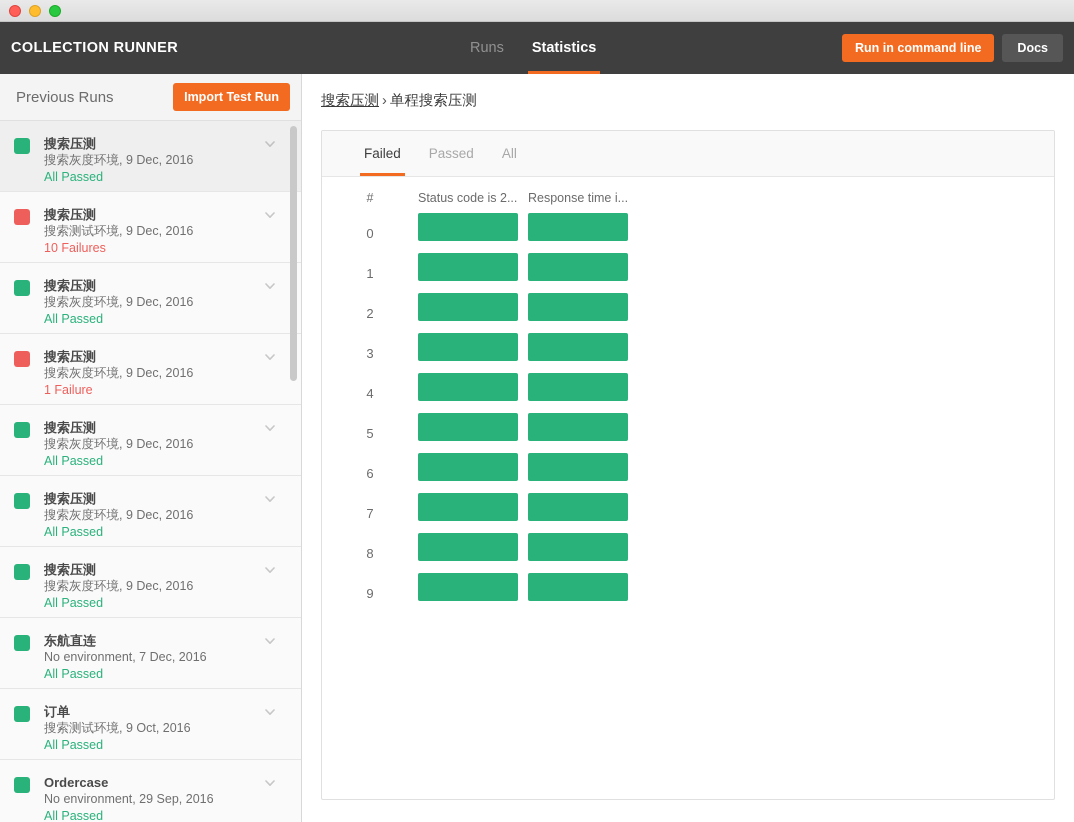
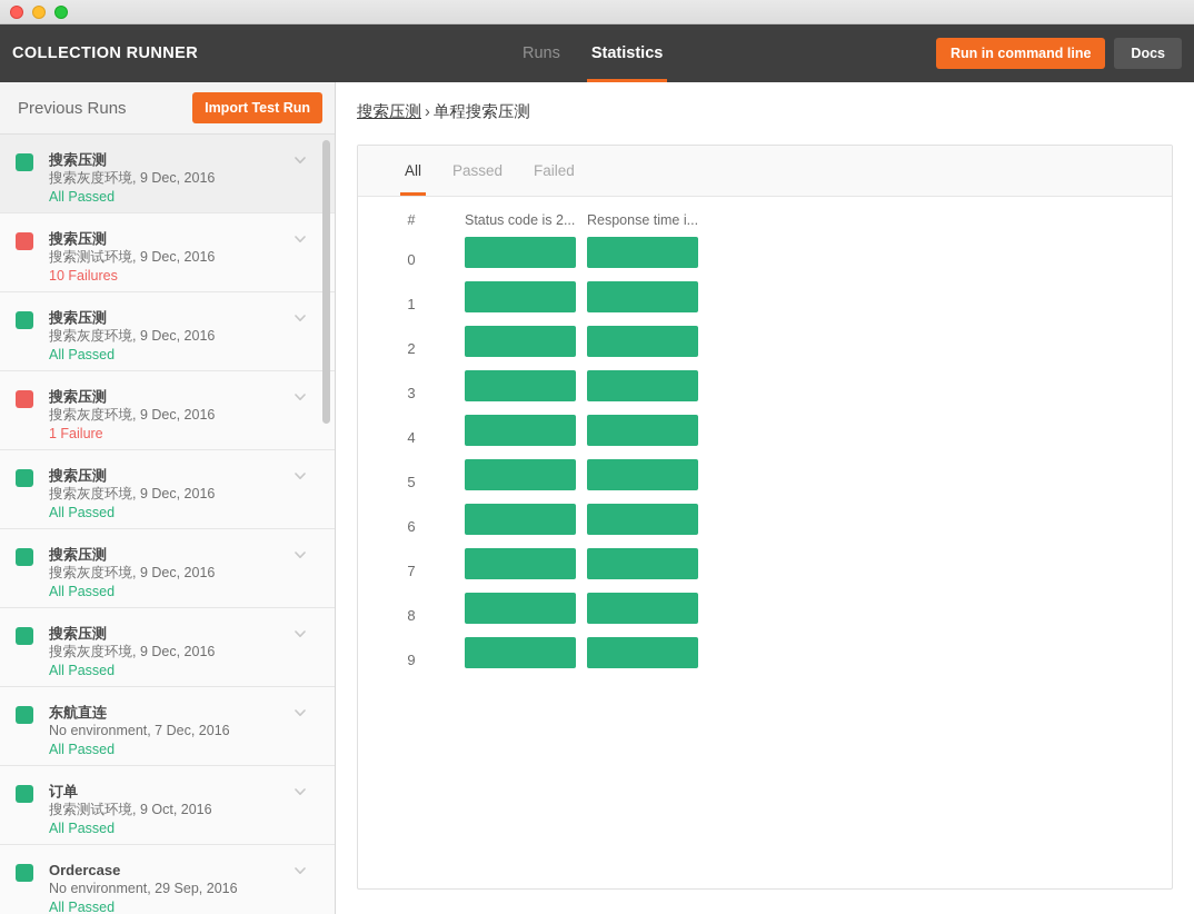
  COLLECTION RUNNER
  Runs
  Statistics
  Run in command line
  Docs
  Previous Runs
  Import Test Run
  搜索压测
  搜索灰度环境, 9 Dec, 2016
  All Passed
  搜索压测
  搜索测试环境, 9 Dec, 2016
  10 Failures
  搜索压测
  搜索灰度环境, 9 Dec, 2016
  All Passed
  搜索压测
  搜索灰度环境, 9 Dec, 2016
  1 Failure
  搜索压测
  搜索灰度环境, 9 Dec, 2016
  All Passed
  搜索压测
  搜索灰度环境, 9 Dec, 2016
  All Passed
  搜索压测
  搜索灰度环境, 9 Dec, 2016
  All Passed
  东航直连
  No environment, 7 Dec, 2016
  All Passed
  订单
  搜索测试环境, 9 Oct, 2016
  All Passed
  Ordercase
  No environment, 29 Sep, 2016
  All Passed
  搜索压测 › 单程搜索压测
- Failed
+ All
  Passed
- All
+ Failed
  #	Status code is 2...	Response time i...
  0
  1
  2
  3
  4
  5
  6
  7
  8
  9
